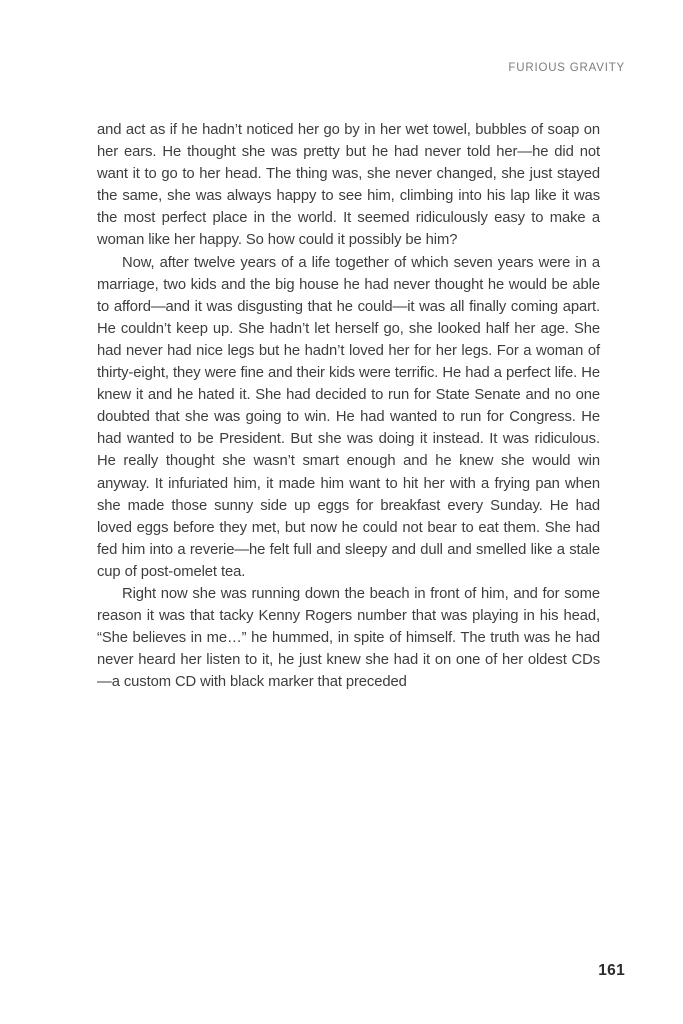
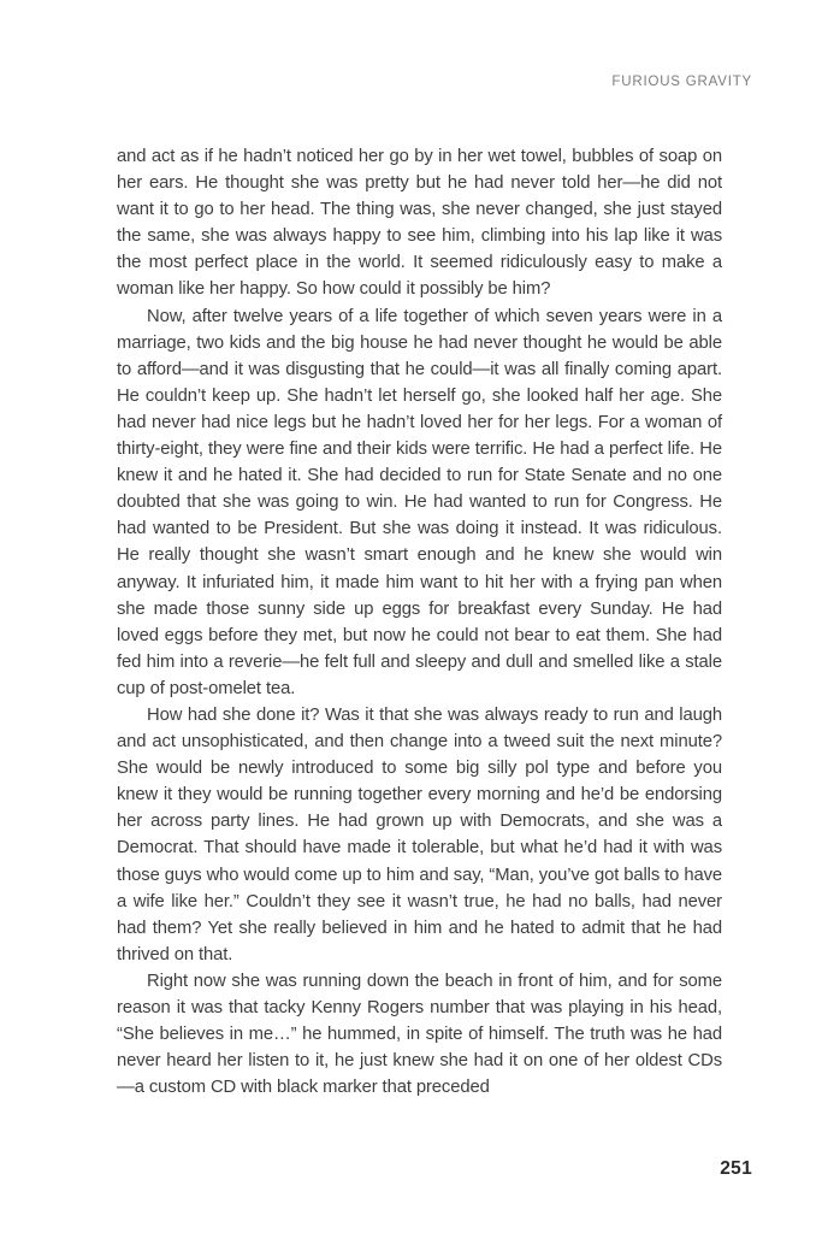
  FURIOUS GRAVITY
  and act as if he hadn’t noticed her go by in her wet towel, bubbles of soap on her ears. He thought she was pretty but he had never told her—he did not want it to go to her head. The thing was, she never changed, she just stayed the same, she was always happy to see him, climbing into his lap like it was the most perfect place in the world. It seemed ridiculously easy to make a woman like her happy. So how could it possibly be him?
  Now, after twelve years of a life together of which seven years were in a marriage, two kids and the big house he had never thought he would be able to afford—and it was disgusting that he could—it was all finally coming apart. He couldn’t keep up. She hadn’t let herself go, she looked half her age. She had never had nice legs but he hadn’t loved her for her legs. For a woman of thirty-eight, they were fine and their kids were terrific. He had a perfect life. He knew it and he hated it. She had decided to run for State Senate and no one doubted that she was going to win. He had wanted to run for Congress. He had wanted to be President. But she was doing it instead. It was ridiculous. He really thought she wasn’t smart enough and he knew she would win anyway. It infuriated him, it made him want to hit her with a frying pan when she made those sunny side up eggs for breakfast every Sunday. He had loved eggs before they met, but now he could not bear to eat them. She had fed him into a reverie—he felt full and sleepy and dull and smelled like a stale cup of post-omelet tea.
+ How had she done it? Was it that she was always ready to run and laugh and act unsophisticated, and then change into a tweed suit the next minute? She would be newly introduced to some big silly pol type and before you knew it they would be running together every morning and he’d be endorsing her across party lines. He had grown up with Democrats, and she was a Democrat. That should have made it tolerable, but what he’d had it with was those guys who would come up to him and say, “Man, you’ve got balls to have a wife like her.” Couldn’t they see it wasn’t true, he had no balls, had never had them? Yet she really believed in him and he hated to admit that he had thrived on that.
  Right now she was running down the beach in front of him, and for some reason it was that tacky Kenny Rogers number that was playing in his head, “She believes in me…” he hummed, in spite of himself. The truth was he had never heard her listen to it, he just knew she had it on one of her oldest CDs—a custom CD with black marker that preceded
- 161
+ 251
